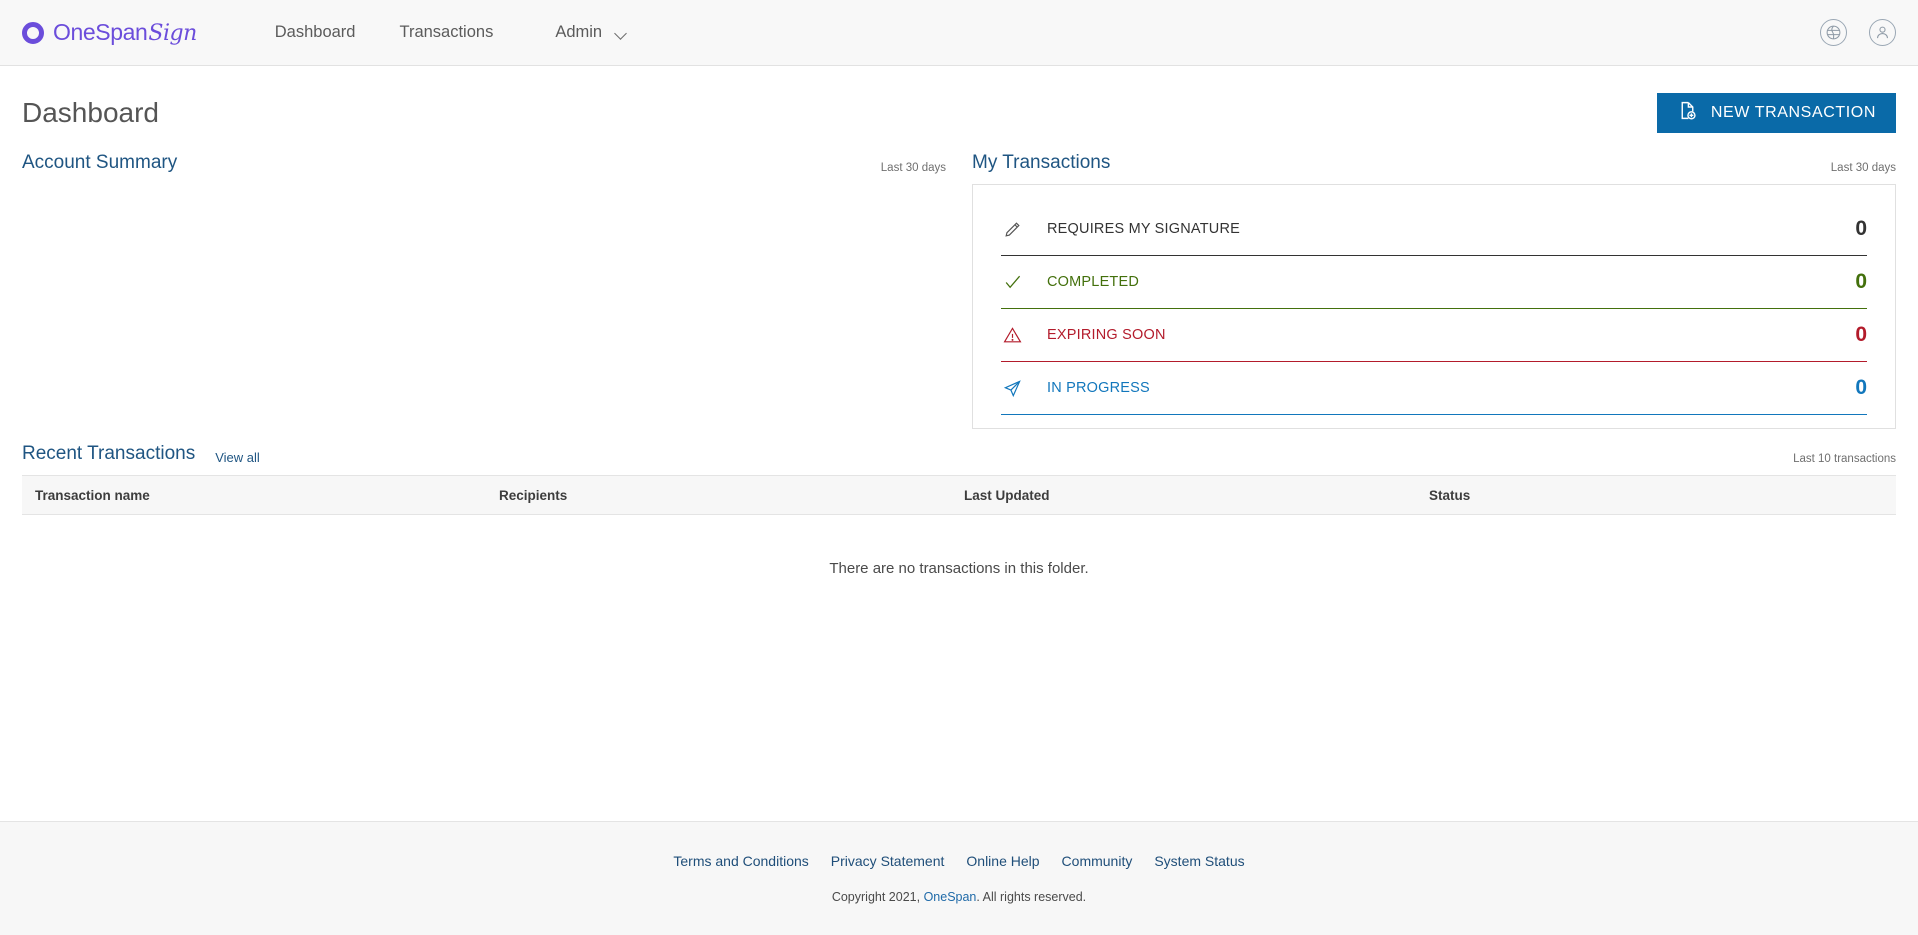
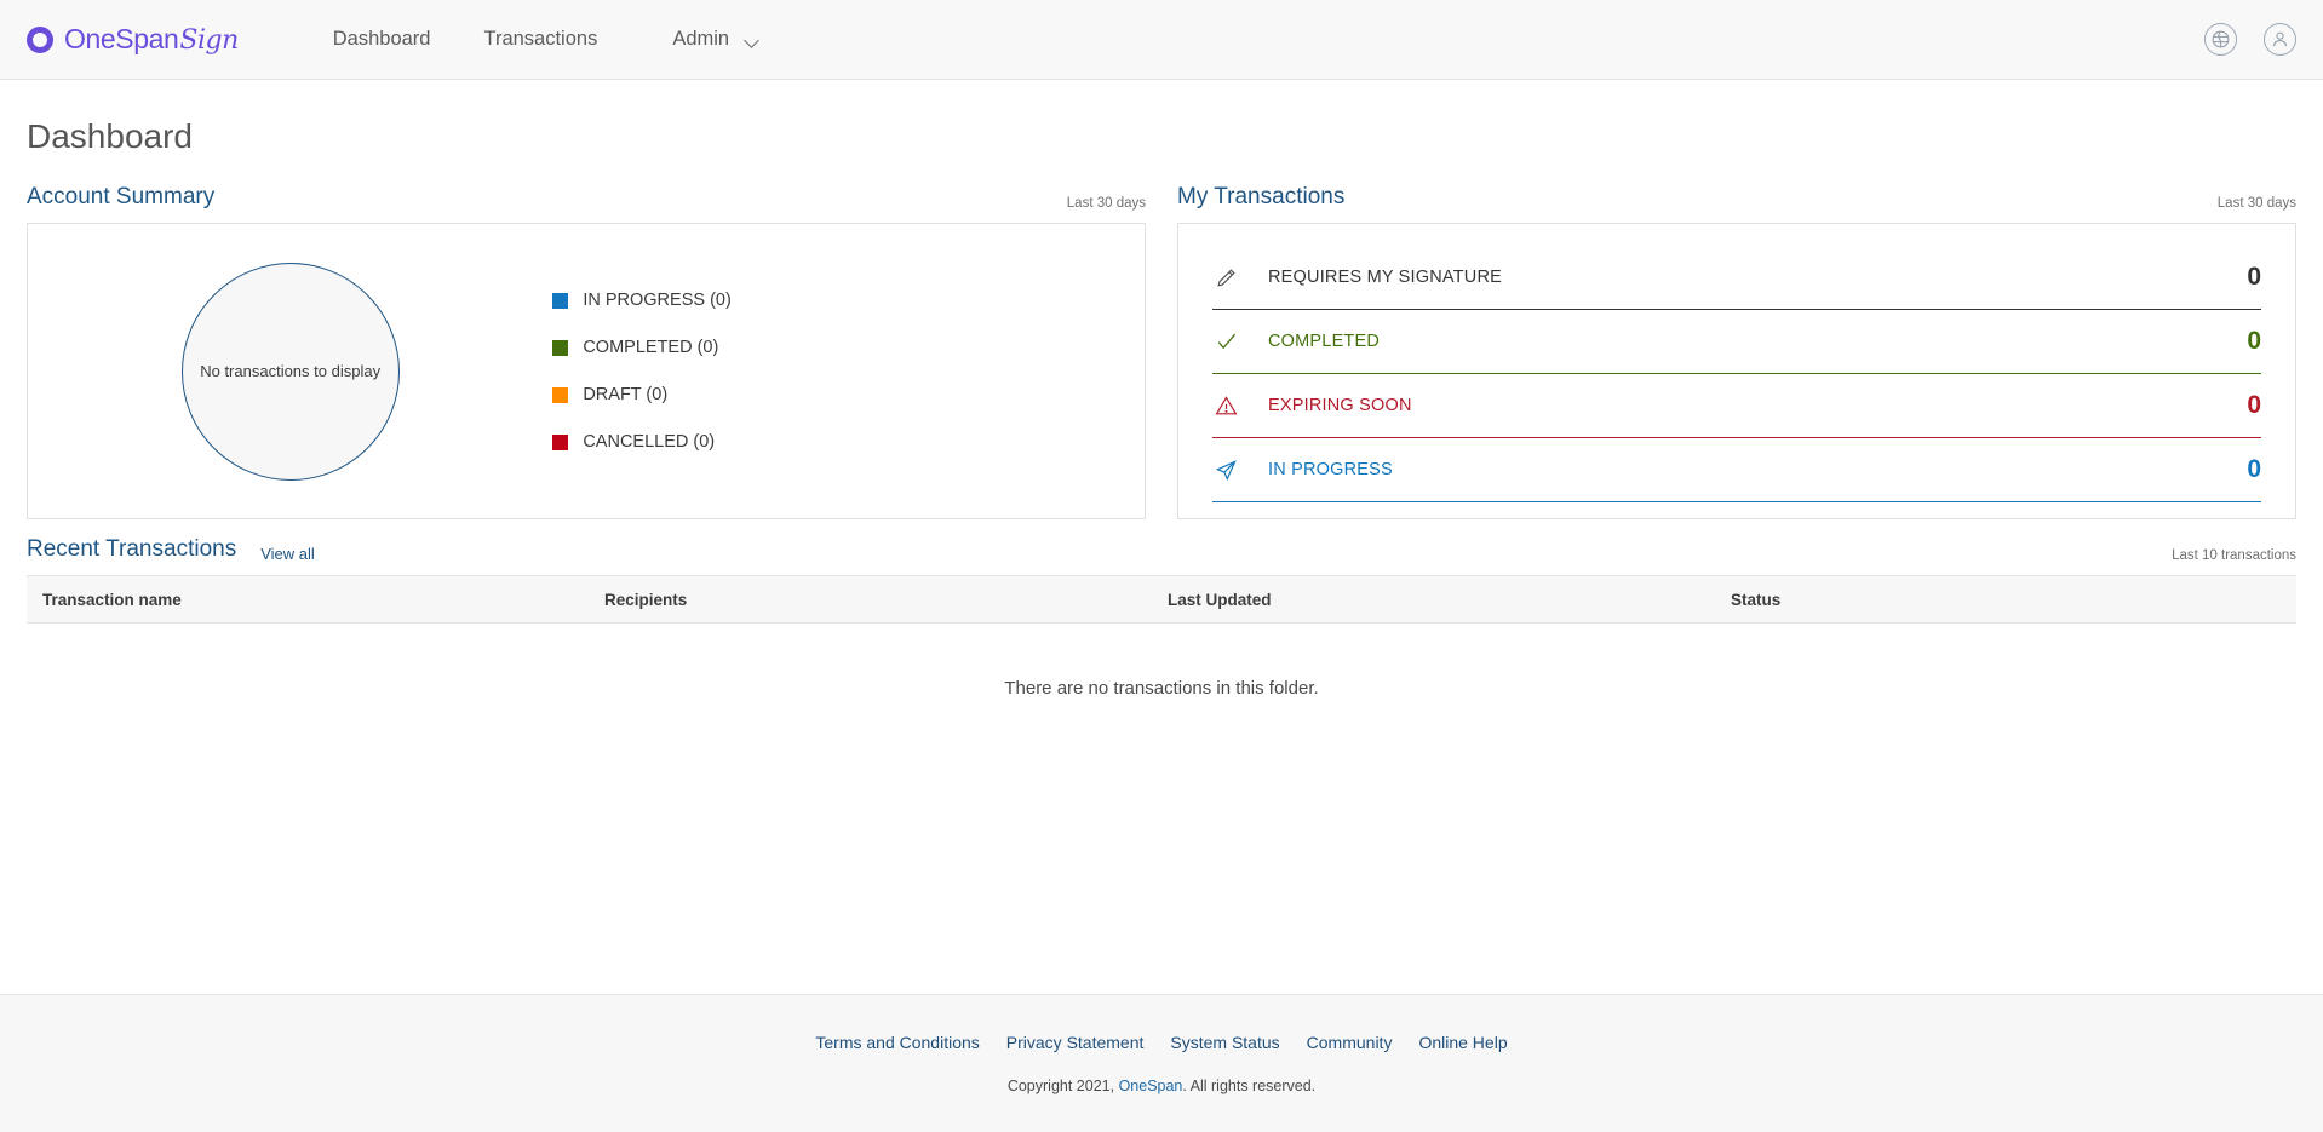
  OneSpan
  Sign
  Dashboard
  Transactions
  Admin
  Dashboard
- NEW TRANSACTION
  Account Summary
  Last 30 days
+ No transactions to display
+ IN PROGRESS (0)
+ COMPLETED (0)
+ DRAFT (0)
+ CANCELLED (0)
  My Transactions
  Last 30 days
  REQUIRES MY SIGNATURE
  0
  COMPLETED
  0
  EXPIRING SOON
  0
  IN PROGRESS
  0
  Recent Transactions
  View all
  Last 10 transactions
  Transaction name
  Recipients
  Last Updated
  Status
  There are no transactions in this folder.
  Terms and Conditions
  Privacy Statement
- Online Help
+ System Status
  Community
- System Status
+ Online Help
  Copyright 2021, OneSpan. All rights reserved.
